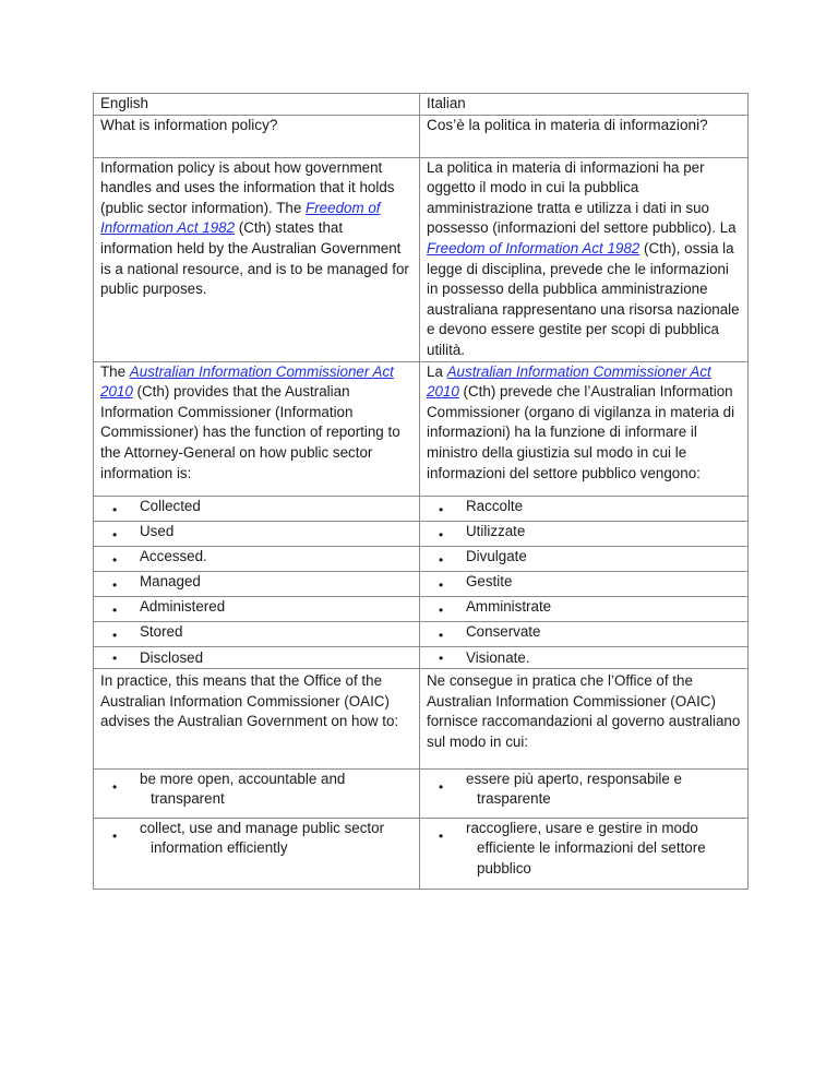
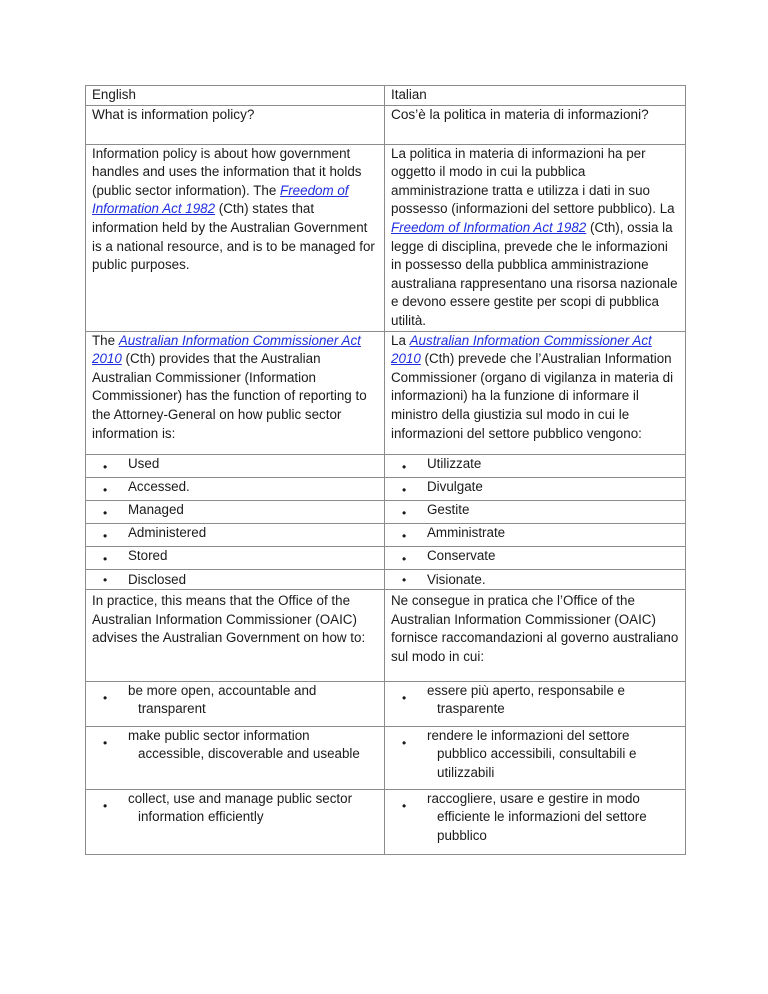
  English	Italian
  What is information policy?	Cos’è la politica in materia di informazioni?
  Information policy is about how government handles and uses the information that it holds (public sector information). The Freedom of Information Act 1982 (Cth) states that information held by the Australian Government is a national resource, and is to be managed for public purposes.	La politica in materia di informazioni ha per oggetto il modo in cui la pubblica amministrazione tratta e utilizza i dati in suo possesso (informazioni del settore pubblico). La Freedom of Information Act 1982 (Cth), ossia la legge di disciplina, prevede che le informazioni in possesso della pubblica amministrazione australiana rappresentano una risorsa nazionale e devono essere gestite per scopi di pubblica utilità.
- The Australian Information Commissioner Act 2010 (Cth) provides that the Australian Information Commissioner (Information Commissioner) has the function of reporting to the Attorney-General on how public sector information is:	La Australian Information Commissioner Act 2010 (Cth) prevede che l’Australian Information Commissioner (organo di vigilanza in materia di informazioni) ha la funzione di informare il ministro della giustizia sul modo in cui le informazioni del settore pubblico vengono:
+ The Australian Information Commissioner Act 2010 (Cth) provides that the Australian Australian Commissioner (Information Commissioner) has the function of reporting to the Attorney-General on how public sector information is:	La Australian Information Commissioner Act 2010 (Cth) prevede che l’Australian Information Commissioner (organo di vigilanza in materia di informazioni) ha la funzione di informare il ministro della giustizia sul modo in cui le informazioni del settore pubblico vengono:
- • Collected	• Raccolte
  • Used	• Utilizzate
  • Accessed.	• Divulgate
  • Managed	• Gestite
  • Administered	• Amministrate
  • Stored	• Conservate
  • Disclosed	• Visionate.
  In practice, this means that the Office of the Australian Information Commissioner (OAIC) advises the Australian Government on how to:	Ne consegue in pratica che l’Office of the Australian Information Commissioner (OAIC) fornisce raccomandazioni al governo australiano sul modo in cui:
  •be more open, accountable andtransparent	•essere più aperto, responsabile etrasparente
+ •make public sector informationaccessible, discoverable and useable	•rendere le informazioni del settorepubblico accessibili, consultabili e utilizzabili
  •collect, use and manage public sectorinformation efficiently	•raccogliere, usare e gestire in modoefficiente le informazioni del settore pubblico
